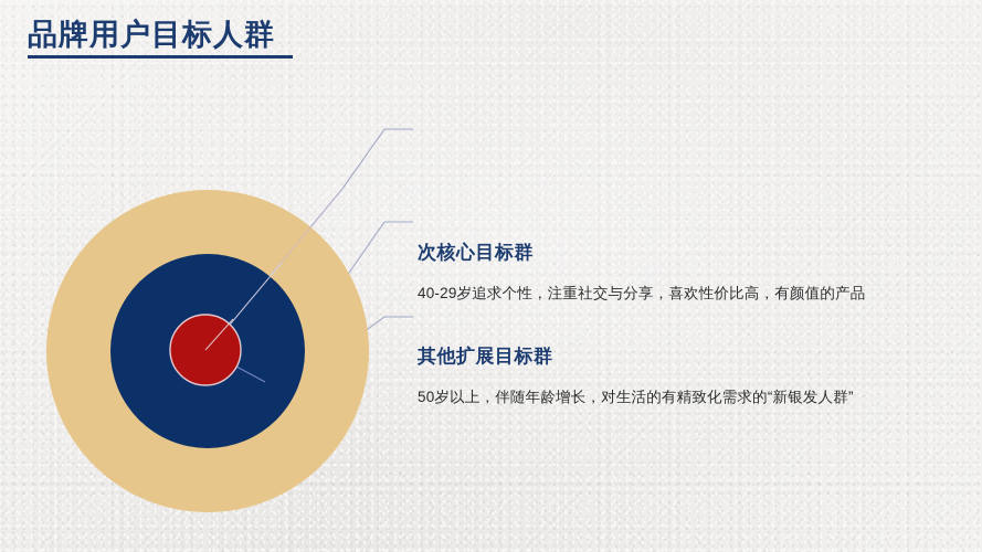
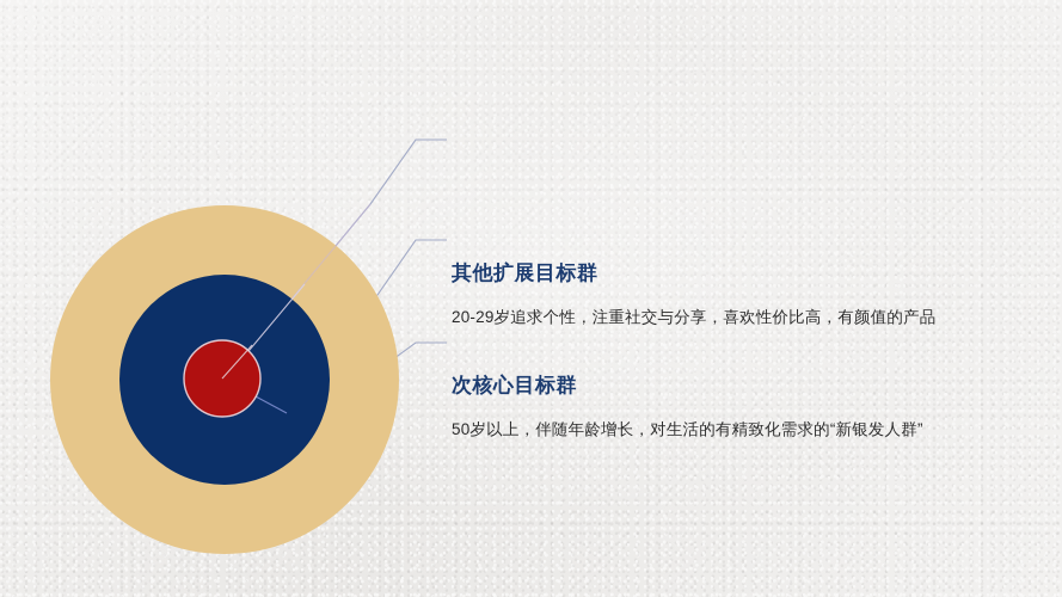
- 品牌用户目标人群
- 次核心目标群
+ 其他扩展目标群
- 40-29岁追求个性，注重社交与分享，喜欢性价比高，有颜值的产品
+ 20-29岁追求个性，注重社交与分享，喜欢性价比高，有颜值的产品
- 其他扩展目标群
+ 次核心目标群
  50岁以上，伴随年龄增长，对生活的有精致化需求的“新银发人群”
